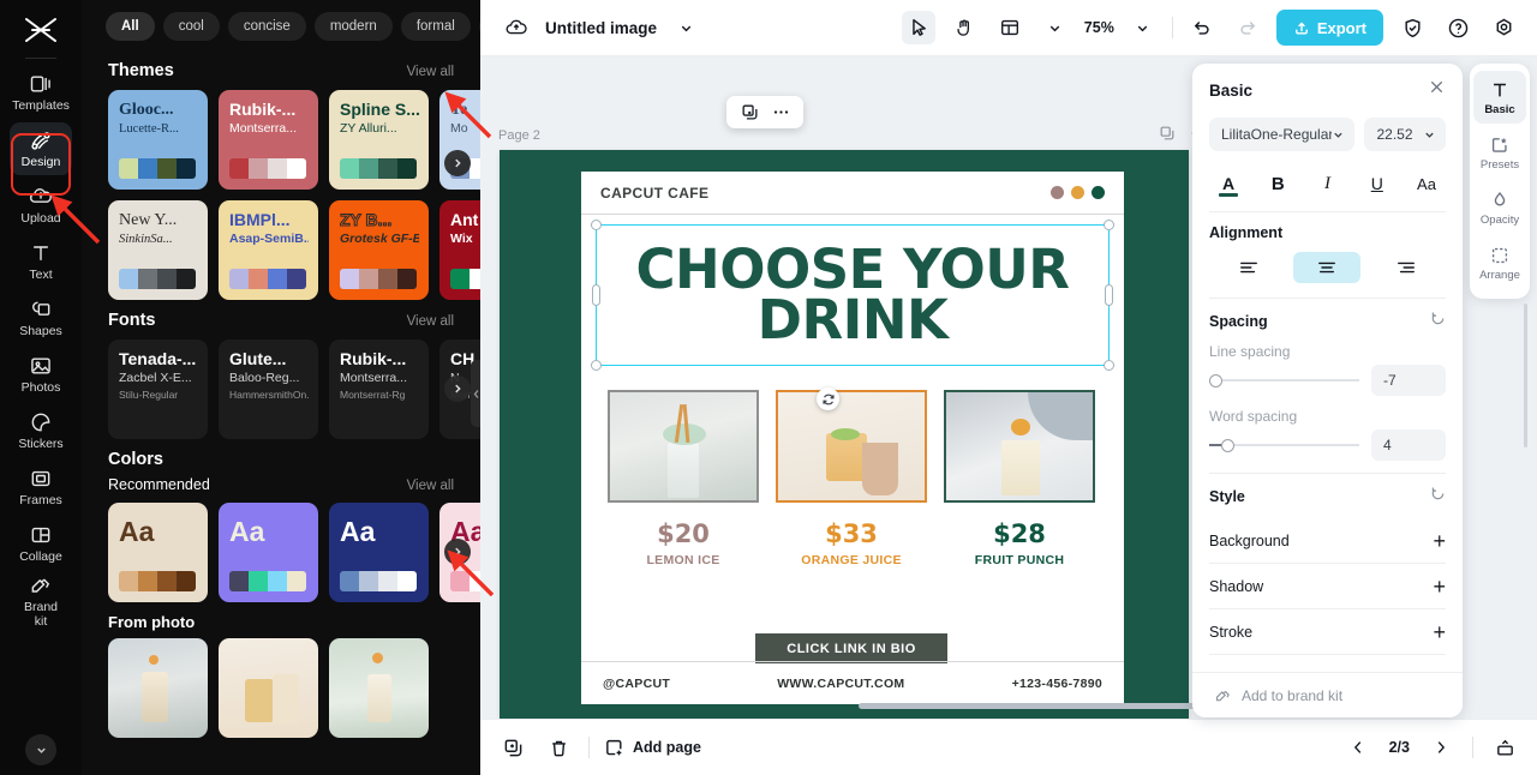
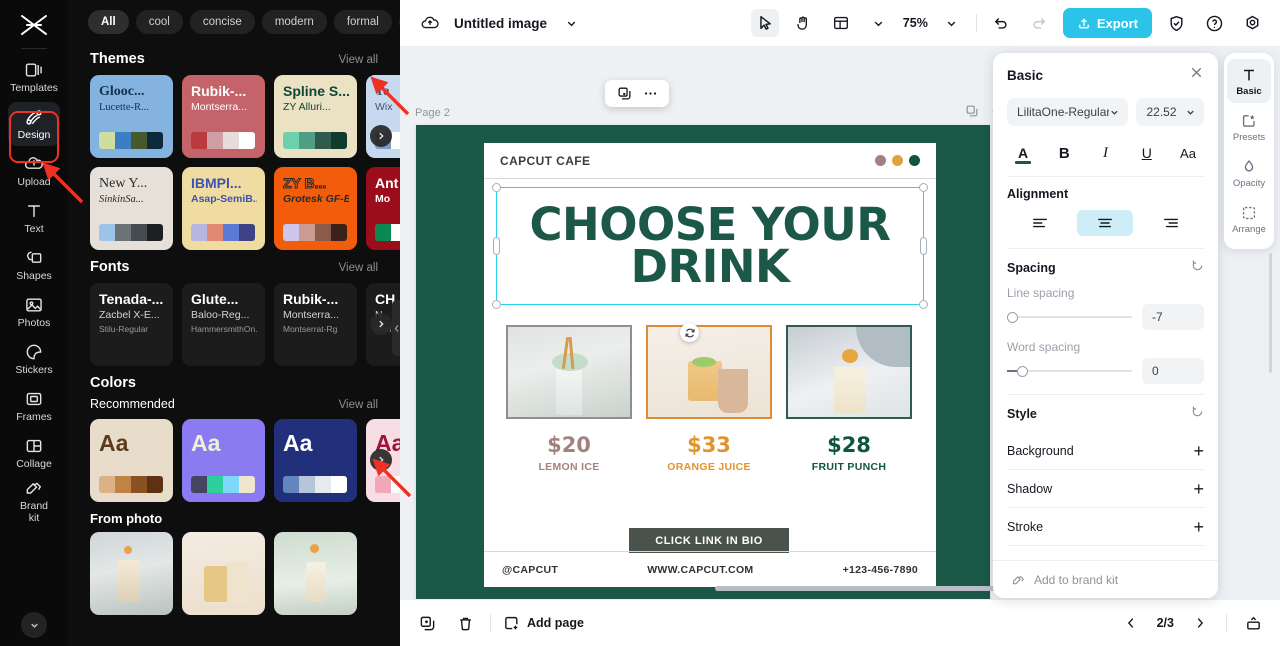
  Templates
  Design
  Upload
  Text
  Shapes
  Photos
  Stickers
  Frames
  Collage
  Brand
  kit
  All
  cool
  concise
  modern
  formal
  Themes
  View all
  Glooc...
  Lucette-R...
  Rubik-...
  Montserra...
  Spline S...
  ZY Alluri...
- Mo
+ Wix
  New Y...
  SinkinSa...
  IBMPl...
  Asap-SemiB.
  ZY B...
  Grotesk GF-B
  Ant
- Wix
+ Mo
  Fonts
  View all
  Tenada-...
  Zacbel X-E...
  Stilu-Regular
  Glute...
  Baloo-Reg...
  HammersmithOn.
  Rubik-...
  Montserra...
  Montserrat-Rg
  CH
  Colors
  Recommended
  View all
  Aa
  Aa
  Aa
  Aa
  From photo
  Untitled image
  75%
  Export
  Page 2
  CAPCUT CAFE
  CHOOSE YOUR
  DRINK
  $20
  LEMON ICE
  $33
  ORANGE JUICE
  $28
  FRUIT PUNCH
  CLICK LINK IN BIO
  @CAPCUT
  WWW.CAPCUT.COM
  +123-456-7890
  Add page
  2/3
  Basic
  LilitaOne-Regular
  22.52
  A
  B
  I
  U
  Aa
  Alignment
  Spacing
  Line spacing
  -7
  Word spacing
- 4
+ 0
  Style
  Background
  +
  Shadow
  +
  Stroke
  +
  Add to brand kit
  Basic
  Presets
  Opacity
  Arrange
